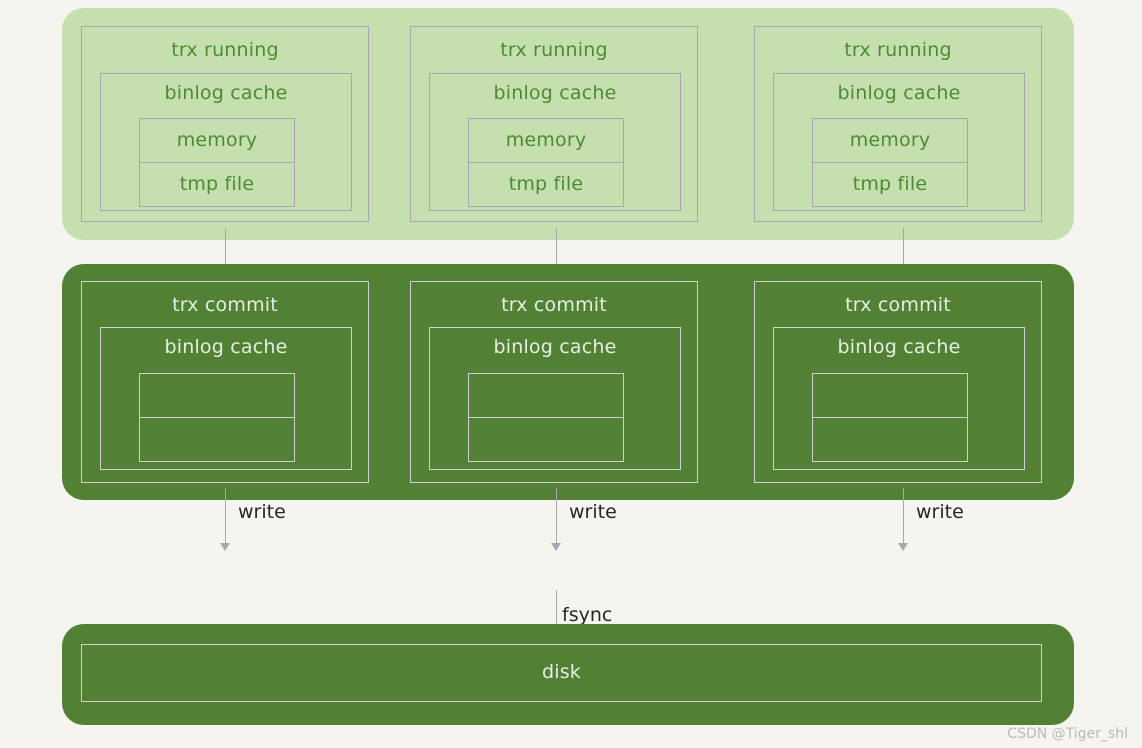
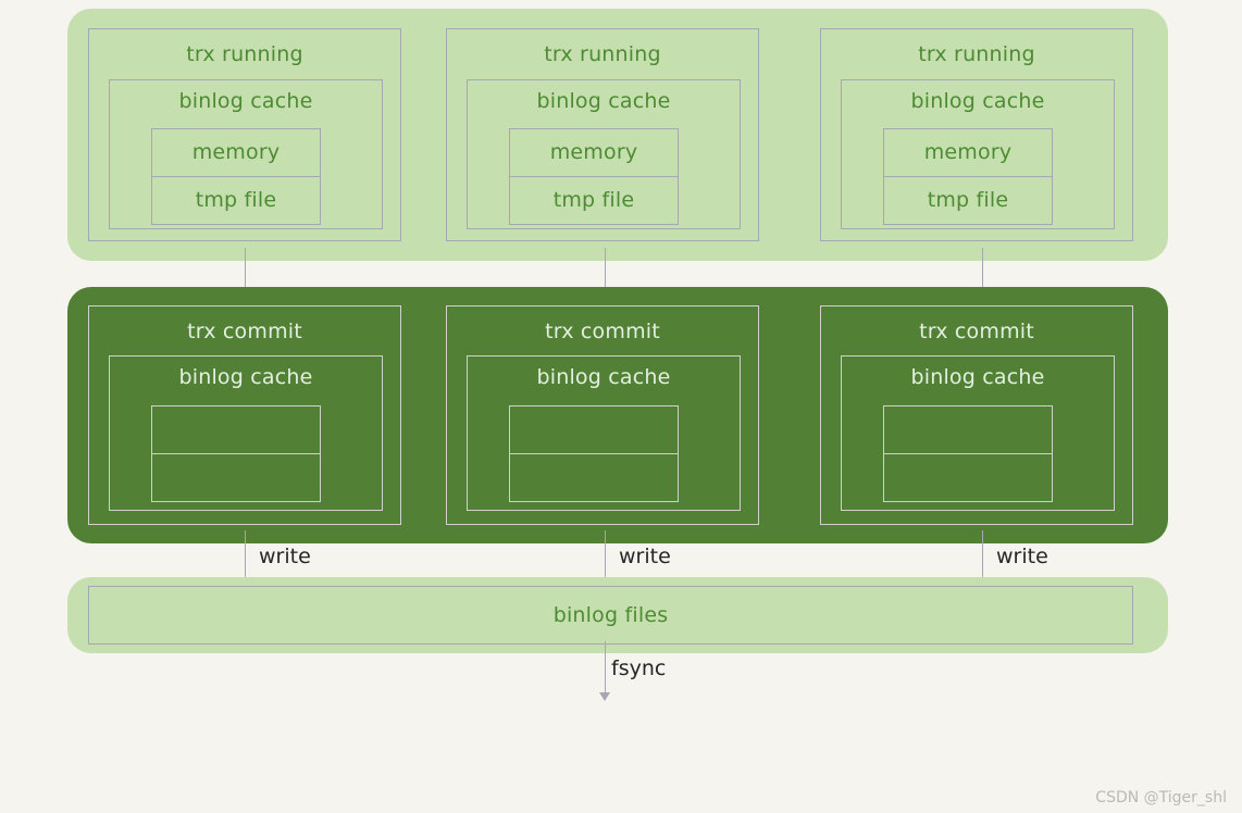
  trx running
  binlog cache
  memory
  tmp file
  trx running
  binlog cache
  memory
  tmp file
  trx running
  binlog cache
  memory
  tmp file
  trx commit
  binlog cache
  trx commit
  binlog cache
  trx commit
  binlog cache
  write
  write
  write
+ binlog files
  fsync
- disk
  CSDN @Tiger_shl
